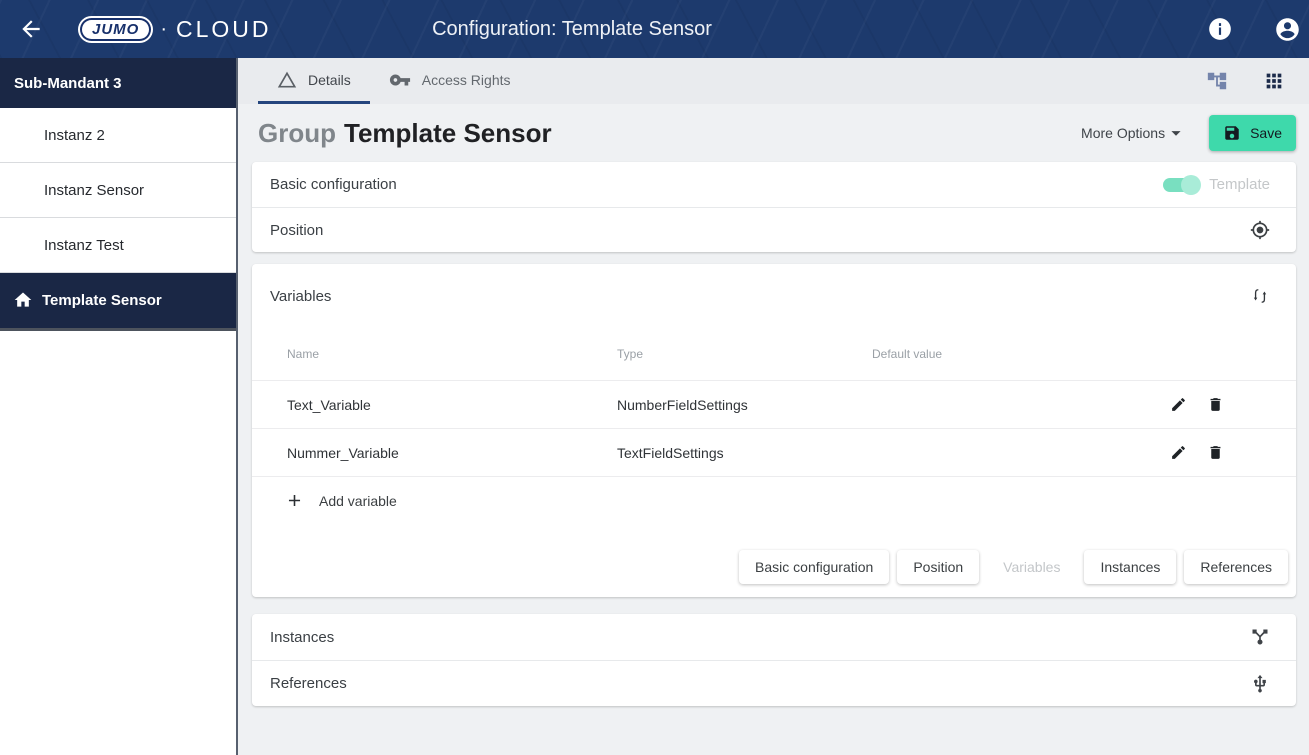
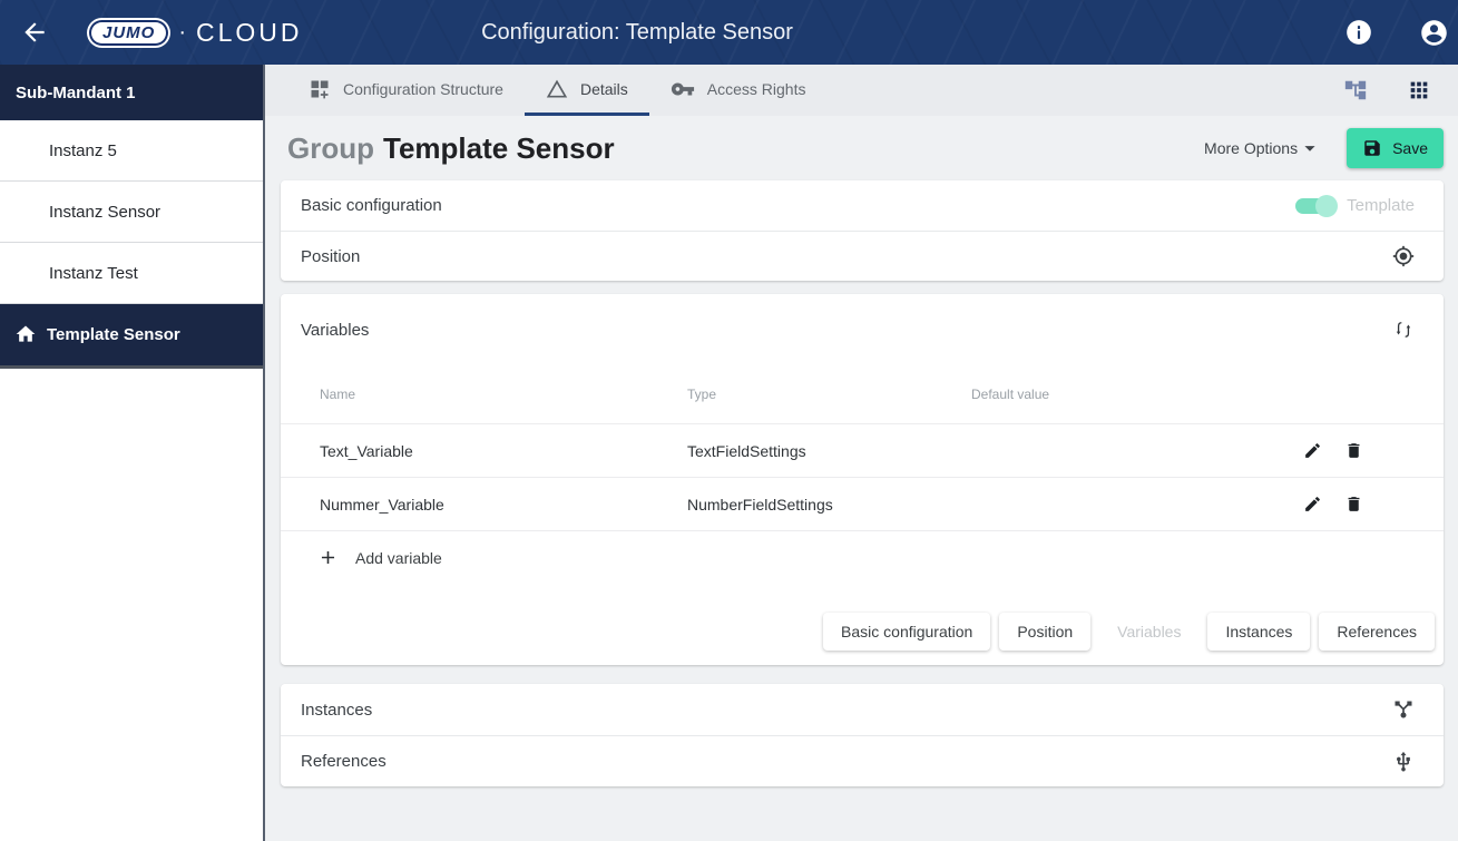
  JUMO
  ·
  CLOUD
  Configuration: Template Sensor
- Sub-Mandant 3
+ Sub-Mandant 1
- Instanz 2
+ Instanz 5
  Instanz Sensor
  Instanz Test
  Template Sensor
+ Configuration Structure
  Details
  Access Rights
  Group Template Sensor
  More Options
  Save
  Basic configuration
  Template
  Position
  Variables
  Name
  Type
  Default value
  Text_Variable
- NumberFieldSettings
+ TextFieldSettings
  Nummer_Variable
- TextFieldSettings
+ NumberFieldSettings
  Add variable
  Basic configuration
  Position
  Variables
  Instances
  References
  Instances
  References
